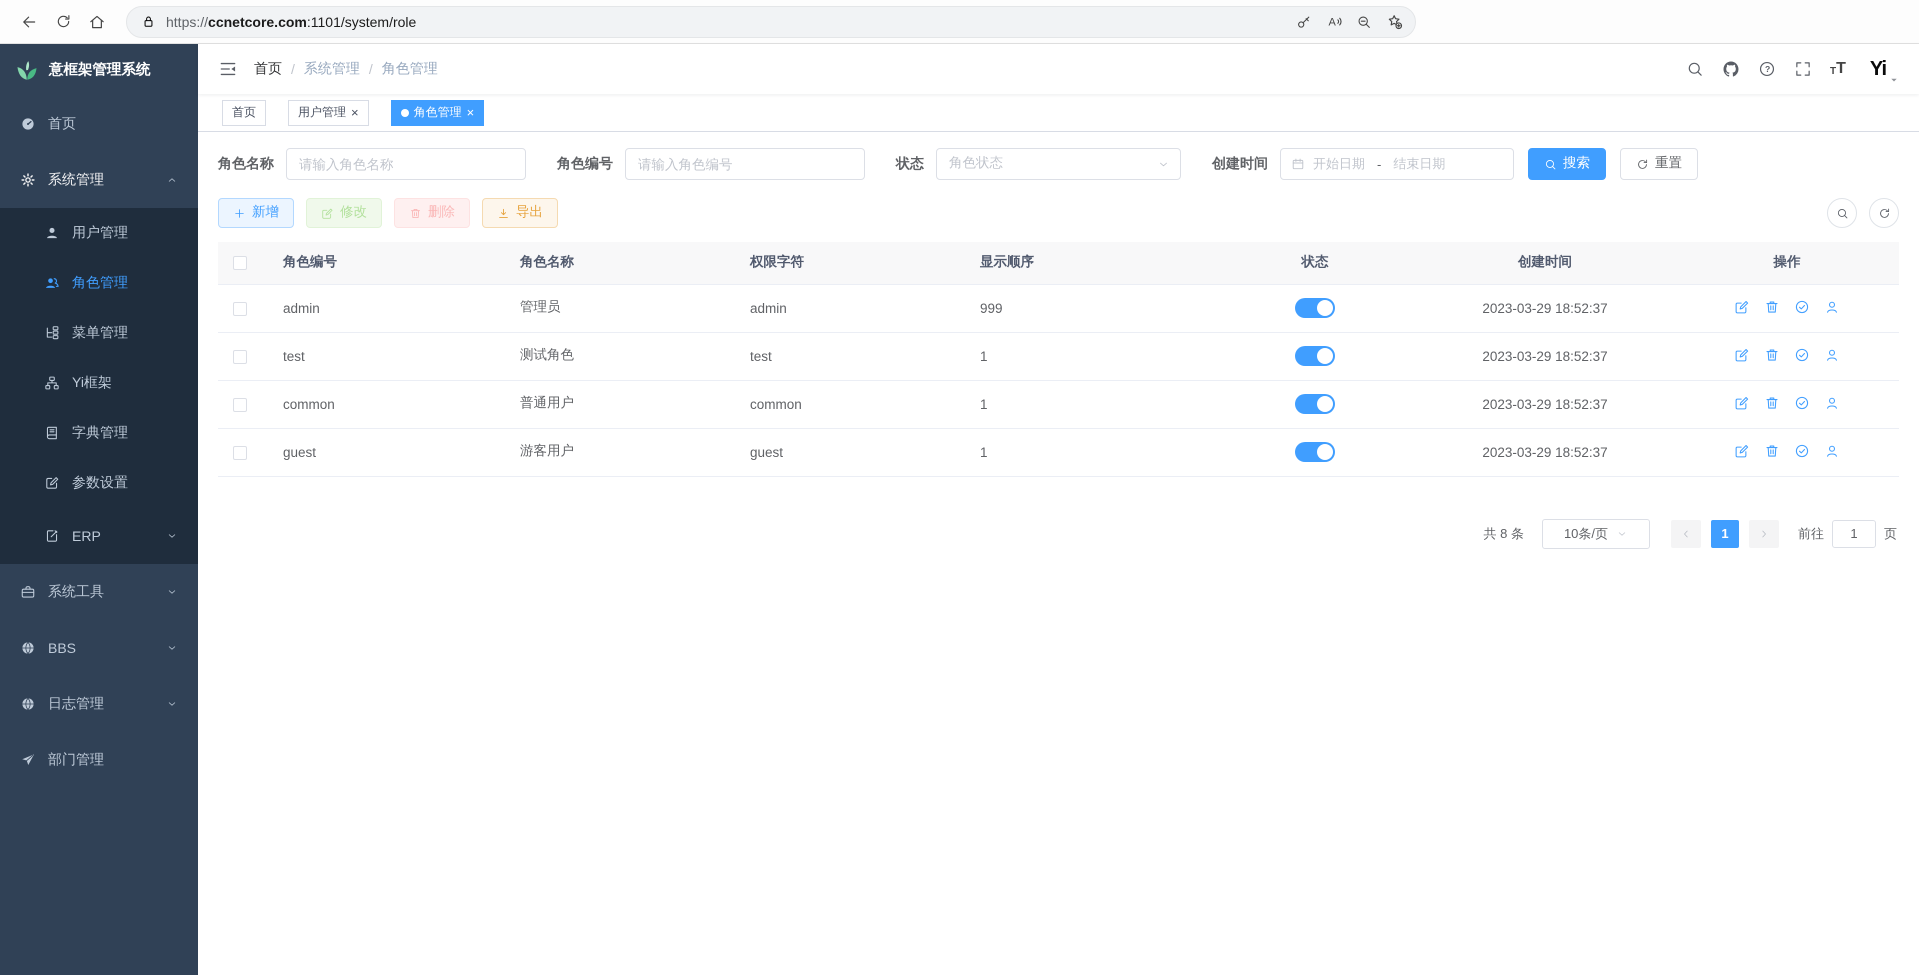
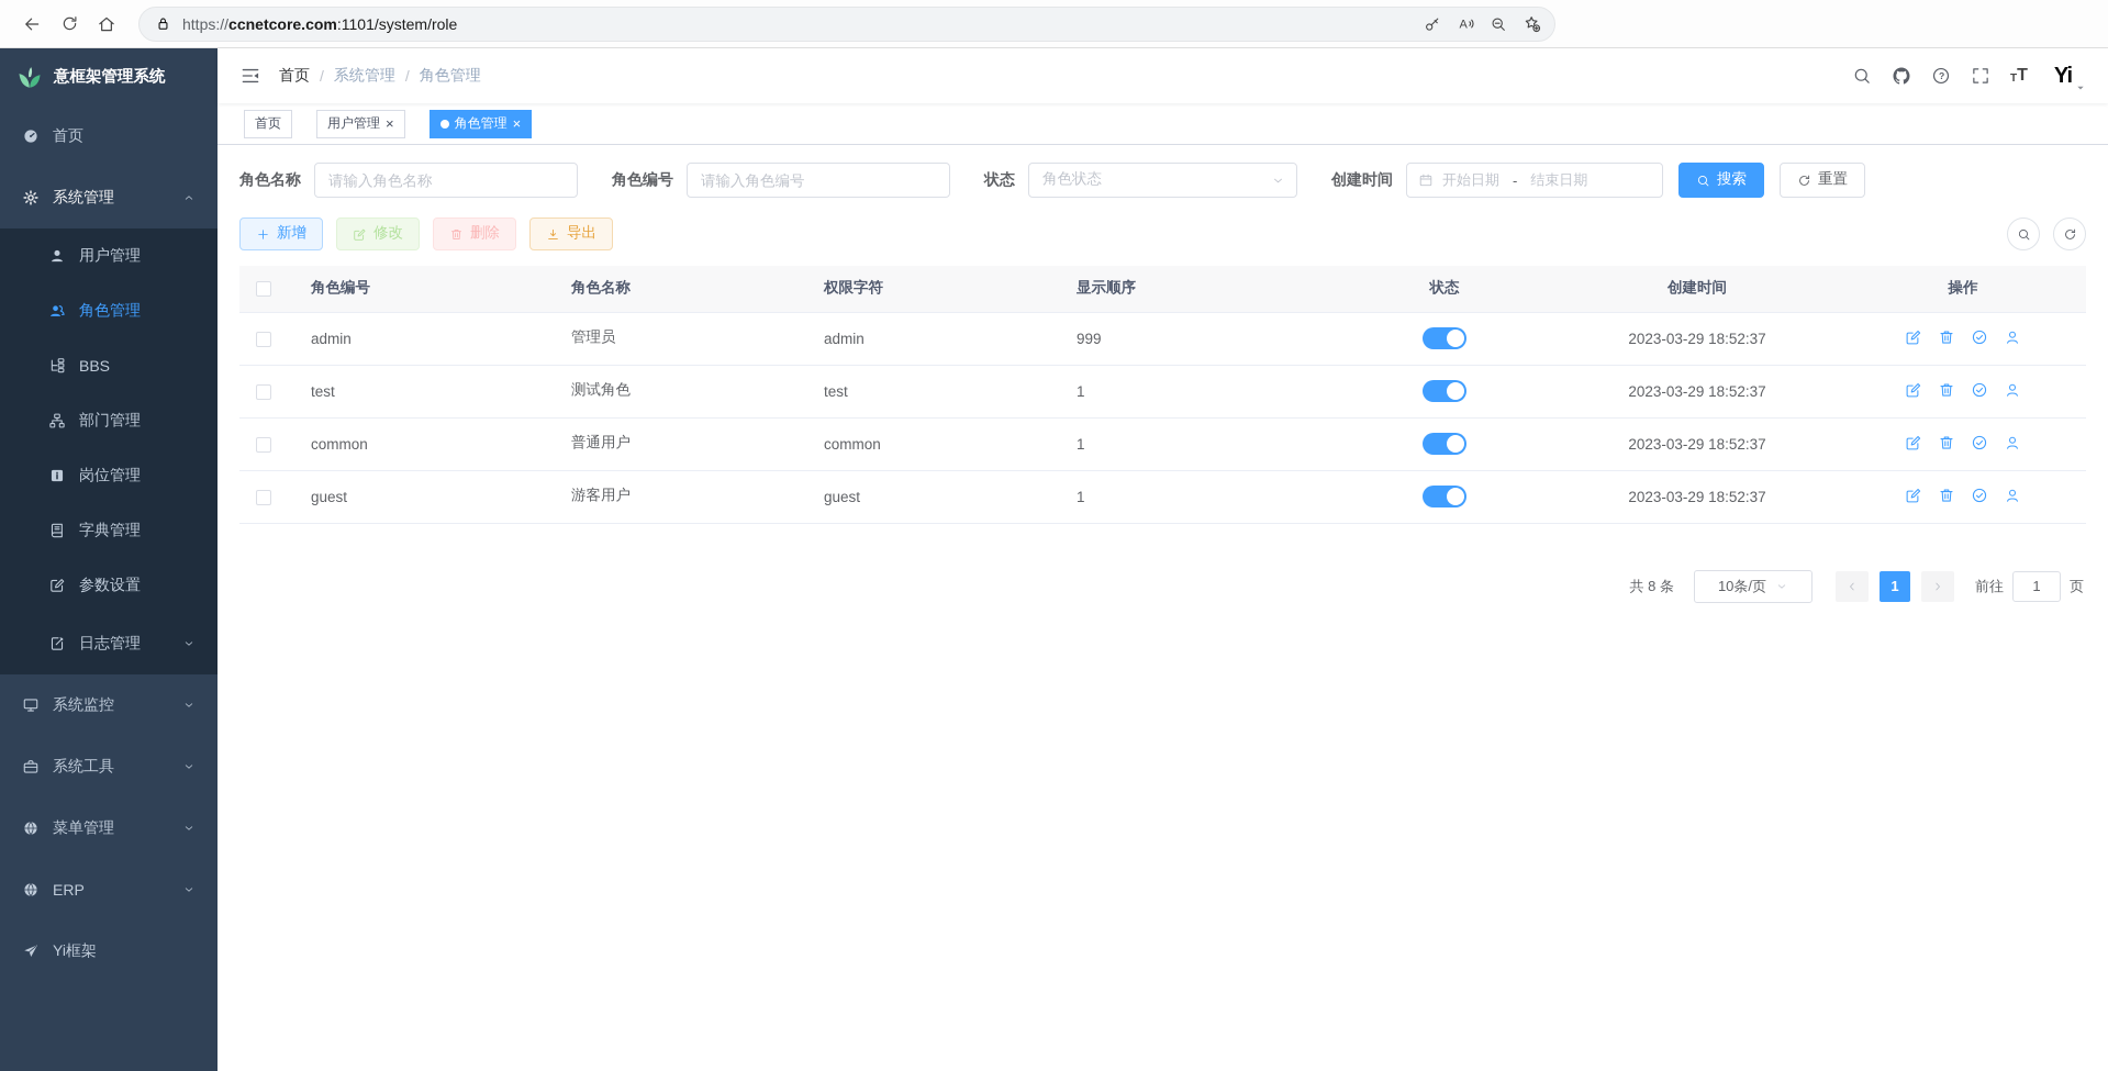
  https://ccnetcore.com:1101/system/role
  意框架管理系统
  首页
  系统管理
  用户管理
  角色管理
- 菜单管理
+ BBS
- Yi框架
+ 部门管理
+ 岗位管理
  字典管理
  参数设置
- ERP
+ 日志管理
+ 系统监控
  系统工具
- BBS
+ 菜单管理
- 日志管理
+ ERP
- 部门管理
+ Yi框架
  首页
  /
  系统管理
  /
  角色管理
  T
  T
  Yi
  首页
  用户管理
  ×
  角色管理
  ×
  角色名称
  请输入角色名称
  角色编号
  请输入角色编号
  状态
  角色状态
  创建时间
  开始日期
  -
  结束日期
  搜索
  重置
  新增
  修改
  删除
  导出
  	角色编号	角色名称	权限字符	显示顺序	状态	创建时间	操作
  	admin	管理员	admin	999		2023-03-29 18:52:37
  	test	测试角色	test	1		2023-03-29 18:52:37
  	common	普通用户	common	1		2023-03-29 18:52:37
  	guest	游客用户	guest	1		2023-03-29 18:52:37
  共 8 条
  10条/页
  1
  前往
  1
  页
